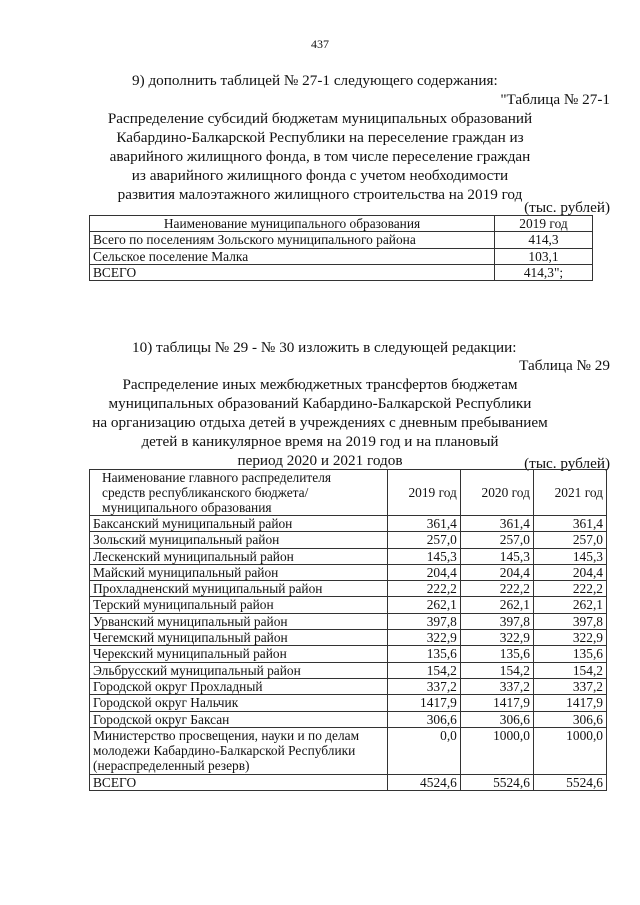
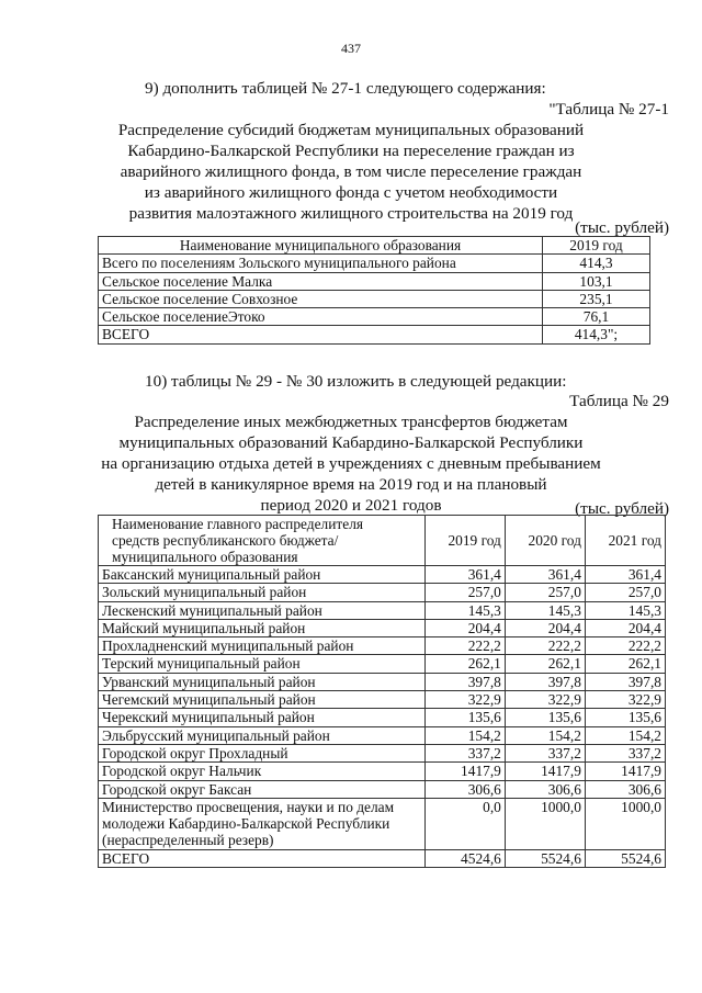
  437
  9) дополнить таблицей № 27-1 следующего содержания:
  "Таблица № 27-1
  Распределение субсидий бюджетам муниципальных образований
  Кабардино-Балкарской Республики на переселение граждан из
  аварийного жилищного фонда, в том числе переселение граждан
  из аварийного жилищного фонда с учетом необходимости
  развития малоэтажного жилищного строительства на 2019 год
  (тыс. рублей)
  Наименование муниципального образования	2019 год
  Всего по поселениям Зольского муниципального района	414,3
  Сельское поселение Малка	103,1
+ Сельское поселение Совхозное	235,1
+ Сельское поселениеЭтоко	76,1
  ВСЕГО	414,3";
  10) таблицы № 29 - № 30 изложить в следующей редакции:
  Таблица № 29
  Распределение иных межбюджетных трансфертов бюджетам
  муниципальных образований Кабардино-Балкарской Республики
  на организацию отдыха детей в учреждениях с дневным пребыванием
  детей в каникулярное время на 2019 год и на плановый
  период 2020 и 2021 годов
  (тыс. рублей)
  Наименование главного распределителя средств республиканского бюджета/ муниципального образования	2019 год	2020 год	2021 год
  Баксанский муниципальный район	361,4	361,4	361,4
  Зольский муниципальный район	257,0	257,0	257,0
  Лескенский муниципальный район	145,3	145,3	145,3
  Майский муниципальный район	204,4	204,4	204,4
  Прохладненский муниципальный район	222,2	222,2	222,2
  Терский муниципальный район	262,1	262,1	262,1
  Урванский муниципальный район	397,8	397,8	397,8
  Чегемский муниципальный район	322,9	322,9	322,9
  Черекский муниципальный район	135,6	135,6	135,6
  Эльбрусский муниципальный район	154,2	154,2	154,2
  Городской округ Прохладный	337,2	337,2	337,2
  Городской округ Нальчик	1417,9	1417,9	1417,9
  Городской округ Баксан	306,6	306,6	306,6
  Министерство просвещения, науки и по делам молодежи Кабардино-Балкарской Республики (нераспределенный резерв)	0,0	1000,0	1000,0
  ВСЕГО	4524,6	5524,6	5524,6
